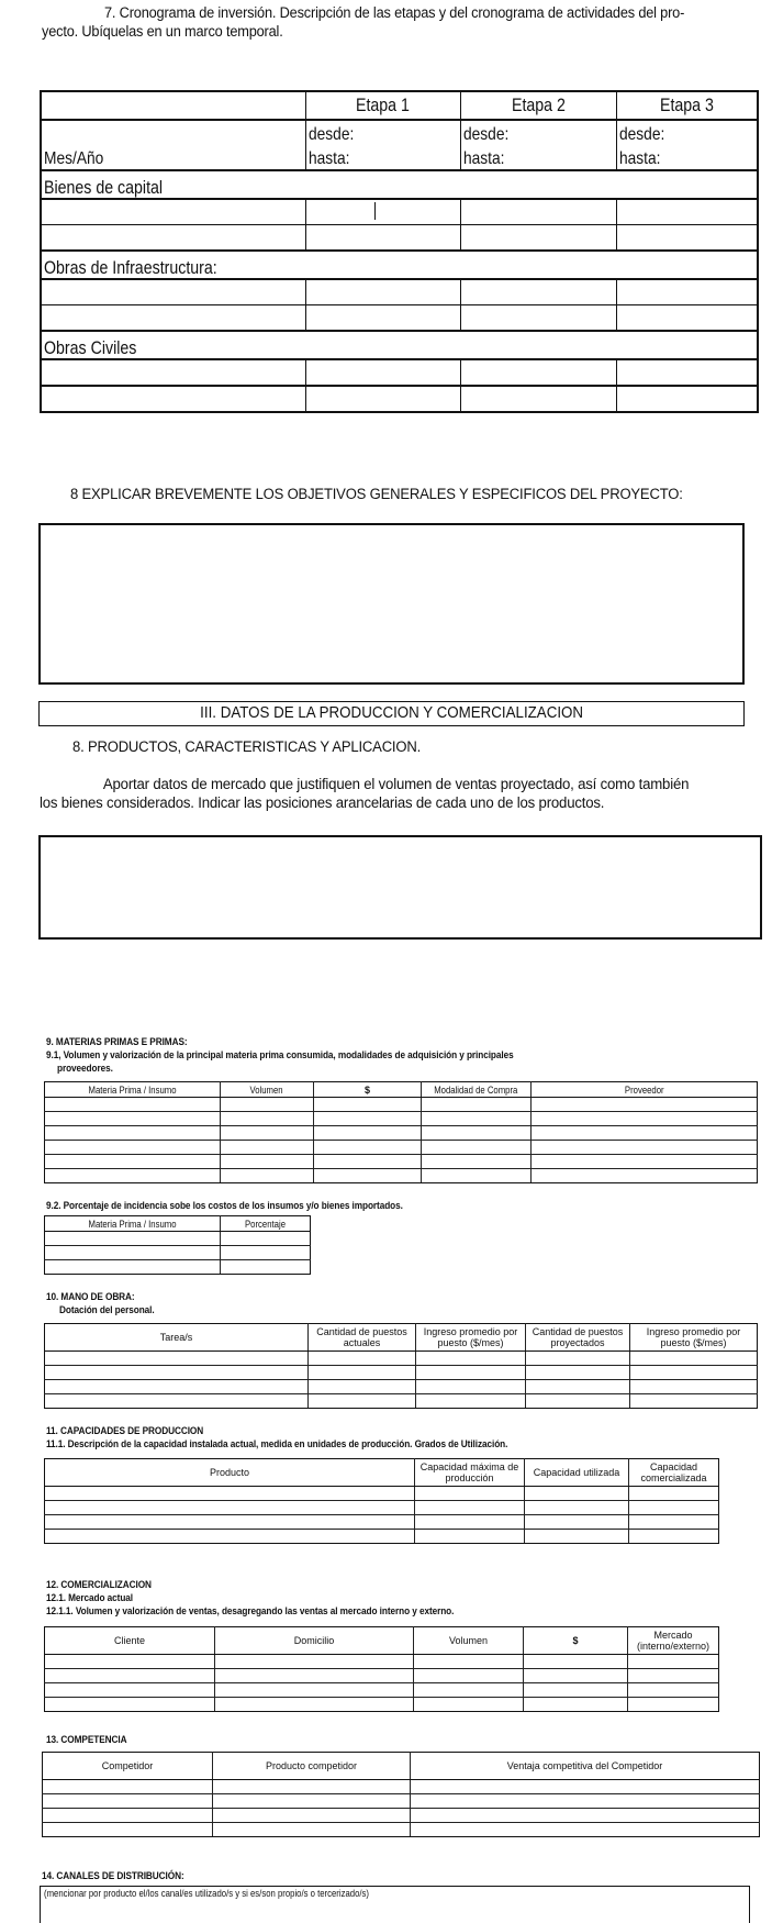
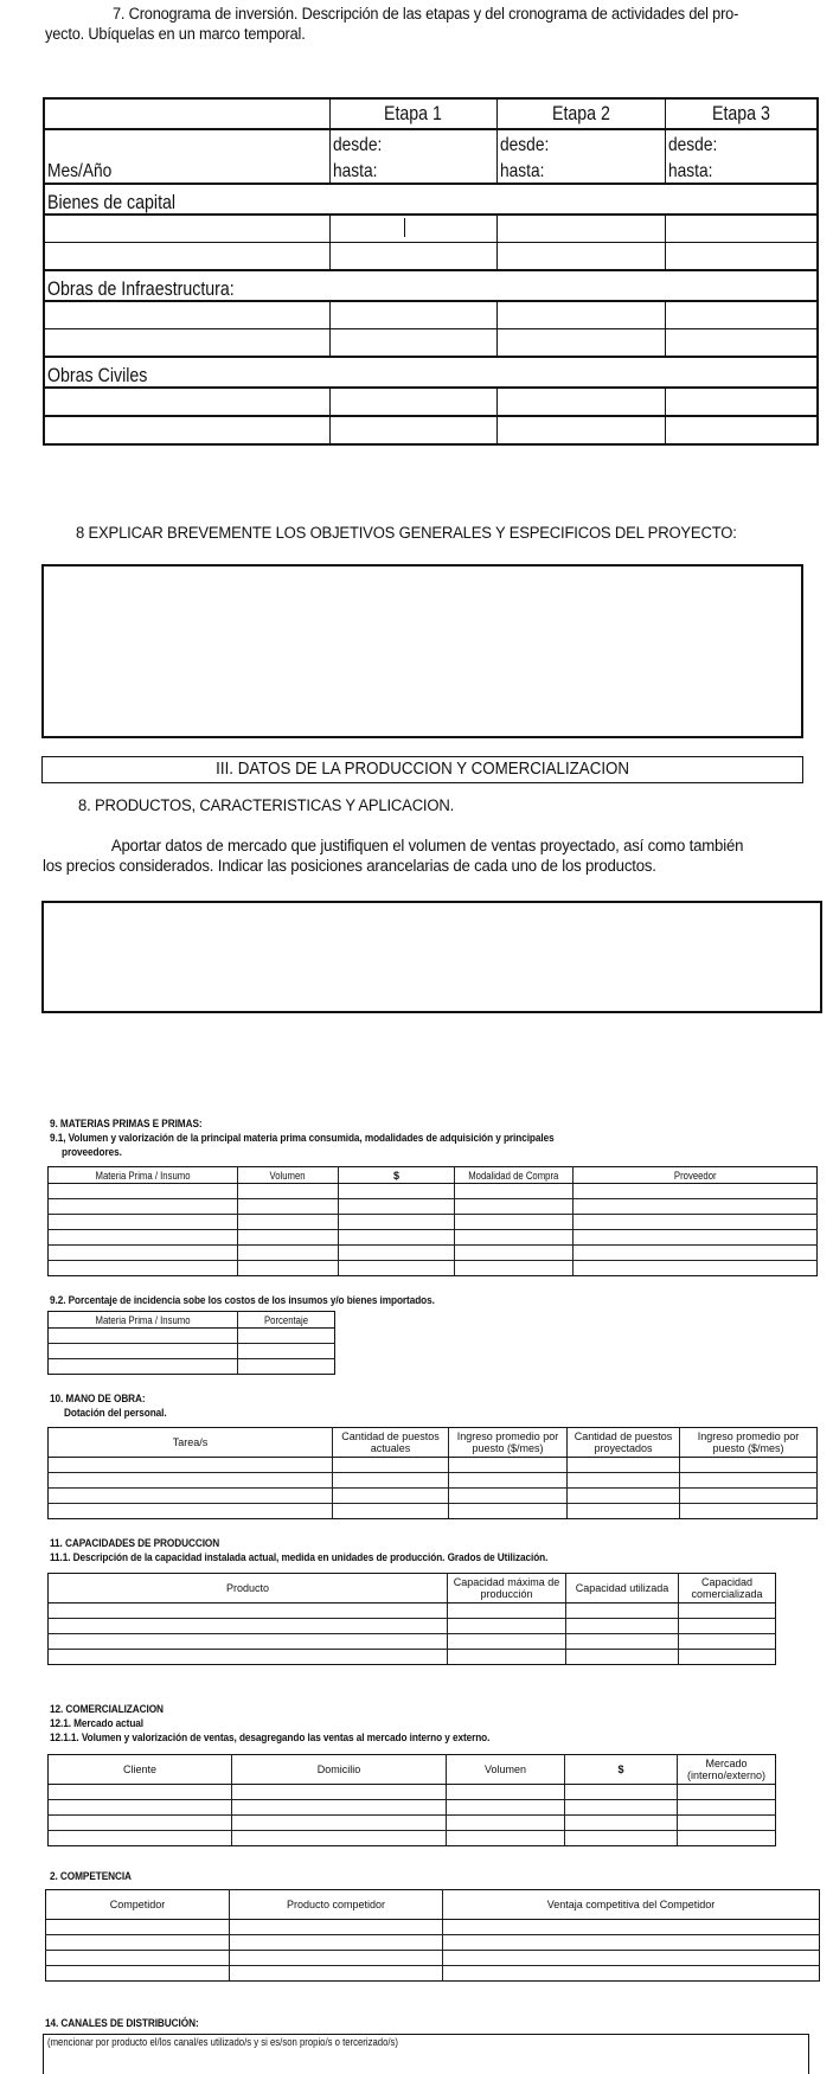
  7. Cronograma de inversión. Descripción de las etapas y del cronograma de actividades del pro-
  yecto. Ubíquelas en un marco temporal.
  	Etapa 1	Etapa 2	Etapa 3
  Mes/Año	desde:	desde:	desde:
  hasta:	hasta:	hasta:
  Bienes de capital
  Obras de Infraestructura:
  Obras Civiles
  8 EXPLICAR BREVEMENTE LOS OBJETIVOS GENERALES Y ESPECIFICOS DEL PROYECTO:
  III. DATOS DE LA PRODUCCION Y COMERCIALIZACION
  8. PRODUCTOS, CARACTERISTICAS Y APLICACION.
  Aportar datos de mercado que justifiquen el volumen de ventas proyectado, así como también
- los bienes considerados. Indicar las posiciones arancelarias de cada uno de los productos.
+ los precios considerados. Indicar las posiciones arancelarias de cada uno de los productos.
  9. MATERIAS PRIMAS E PRIMAS:
  9.1, Volumen y valorización de la principal materia prima consumida, modalidades de adquisición y principales
  proveedores.
  Materia Prima / Insumo	Volumen	$	Modalidad de Compra	Proveedor
  9.2. Porcentaje de incidencia sobe los costos de los insumos y/o bienes importados.
  Materia Prima / Insumo	Porcentaje
  10. MANO DE OBRA:
  Dotación del personal.
  Tarea/s	Cantidad de puestos actuales	Ingreso promedio por puesto ($/mes)	Cantidad de puestos proyectados	Ingreso promedio por puesto ($/mes)
  11. CAPACIDADES DE PRODUCCION
  11.1. Descripción de la capacidad instalada actual, medida en unidades de producción. Grados de Utilización.
  Producto	Capacidad máxima de producción	Capacidad utilizada	Capacidad comercializada
  12. COMERCIALIZACION
  12.1. Mercado actual
  12.1.1. Volumen y valorización de ventas, desagregando las ventas al mercado interno y externo.
  Cliente	Domicilio	Volumen	$	Mercado (interno/externo)
- 13. COMPETENCIA
+ 2. COMPETENCIA
  Competidor	Producto competidor	Ventaja competitiva del Competidor
  14. CANALES DE DISTRIBUCIÓN:
  (mencionar por producto el/los canal/es utilizado/s y si es/son propio/s o tercerizado/s)
